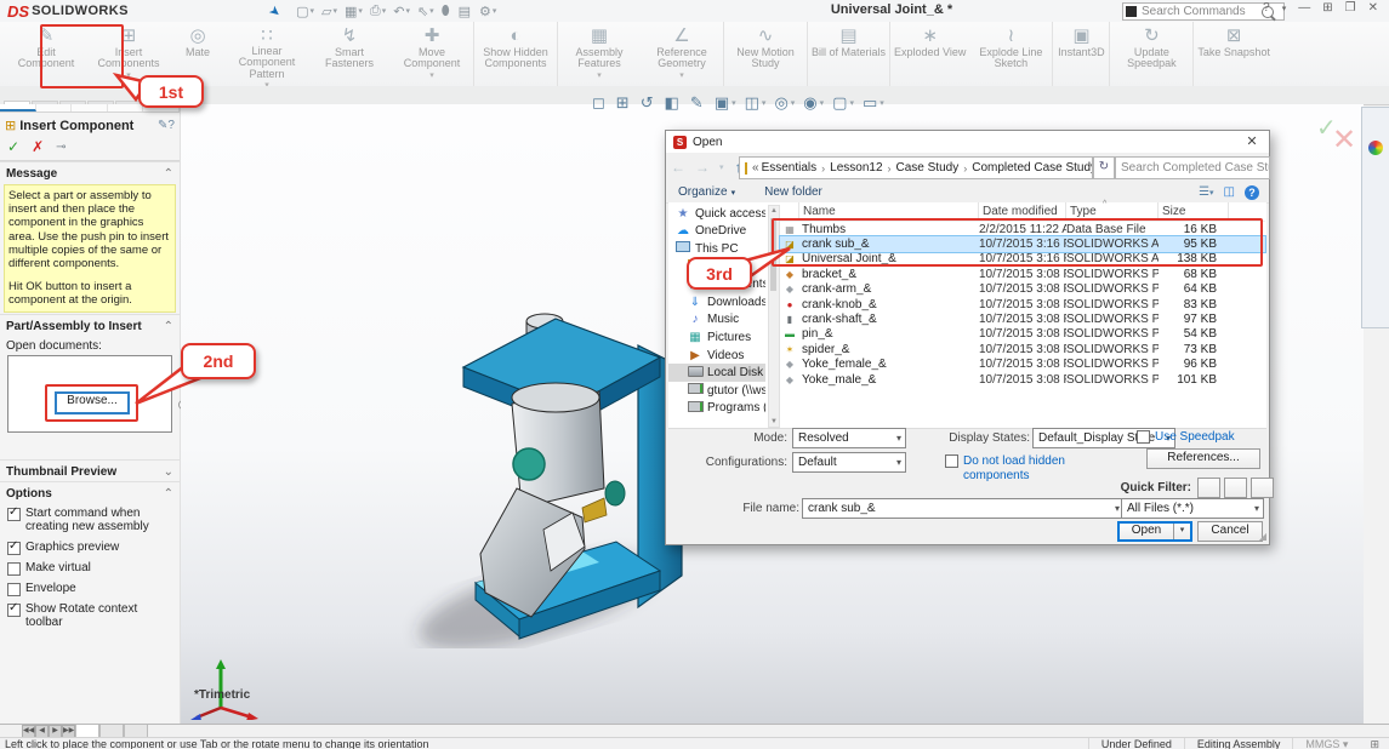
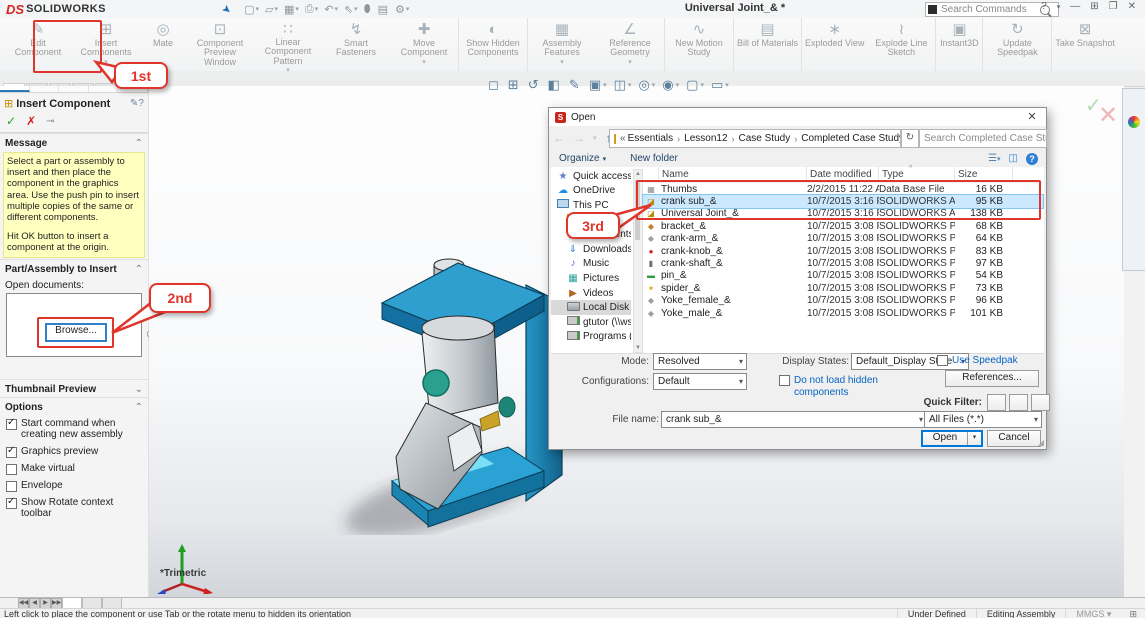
  DS
  SOLIDWORKS
  ▢
  ▱
  ▦
  ⎙
  ↶
  ⇖
  ⬮
  ▤
  ⚙
  Universal Joint_& *
  Search Commands
  ?
  —
  ⊞
  ❐
  ✕
  ✎
  Edit Component
  ⊞
  Insert Components
  ◎
  Mate
+ ⊡
+ Component Preview Window
  ∷
  Linear Component Pattern
  ↯
  Smart Fasteners
  ✚
  Move Component
  ◐
  Show Hidden Components
  ▦
  Assembly Features
  ∠
  Reference Geometry
  ∿
  New Motion Study
  ▤
  Bill of Materials
  ∗
  Exploded View
  ≀
  Explode Line Sketch
  ▣
  Instant3D
  ↻
  Update Speedpak
  ⊠
  Take Snapshot
  ⊞
  Insert Component
  ✎?
  ✓
  ✗
  ⊸
  Message
  ⌃
  Select a part or assembly to insert and then place the component in the graphics area. Use the push pin to insert multiple copies of the same or different components.
  Hit OK button to insert a component at the origin.
  Part/Assembly to Insert
  ⌃
  Open documents:
  Browse...
  Thumbnail Preview
  ⌄
  Options
  ⌃
  Start command when creating new assembly
  Graphics preview
  Make virtual
  Envelope
  Show Rotate context toolbar
  *Trimetric
  ✓
  ✕
  ◻
  ⊞
  ↺
  ◧
  ✎
  ▣
  ◫
  ◎
  ◉
  ▢
  ▭
  S
  Open
  ✕
  ←
  →
  «
  Essentials
  ›
  Lesson12
  ›
  Case Study
  ›
  Completed Case Stud
  ↻
  Search Completed Case St
  Organize
  New folder
  ◫
  ?
  ★
  Quick access
  ☁
  OneDrive
  This PC
  ⇓
  Downloads
  ♪
  Music
  ▦
  Pictures
  ▶
  Videos
  gtutor (\\ws
  Name
  Date modified
  Type
  Size
  ▦
  Thumbs
  2/2/2015 11:22 A
  Data Base File
  16 KB
  ◪
  crank sub_&
  10/7/2015 3:16
  95 KB
  ◪
  Universal Joint_&
  10/7/2015 3:16
  138 KB
  ◆
  bracket_&
  10/7/2015 3:08
  68 KB
  ◆
  crank-arm_&
  10/7/2015 3:08
  64 KB
  ●
  crank-knob_&
  10/7/2015 3:08
  83 KB
  ▮
  crank-shaft_&
  10/7/2015 3:08
  97 KB
  ▬
  pin_&
  10/7/2015 3:08
  54 KB
  ✶
  spider_&
  10/7/2015 3:08
  73 KB
  ◆
  Yoke_female_&
  10/7/2015 3:08
  96 KB
  ◆
  Yoke_male_&
  10/7/2015 3:08
  101 KB
  Mode:
  Resolved
  ▾
  Display States:
  Default_Display Se
  ▾
  Use Speedpak
  Configurations:
  Default
  ▾
  Do not load hidden components
  References...
  Quick Filter:
  File name:
  crank sub_&
  ▾
  All Files (*.*)
  ▾
  Open
  Cancel
  ◢
  1st
  2nd
  3rd
- Left click to place the component or use Tab or the rotate menu to change its orientation
+ Left click to place the component or use Tab or the rotate menu to hidden its orientation
  Under Defined
  Editing Assembly
  MMGS ▾
  ⊞
